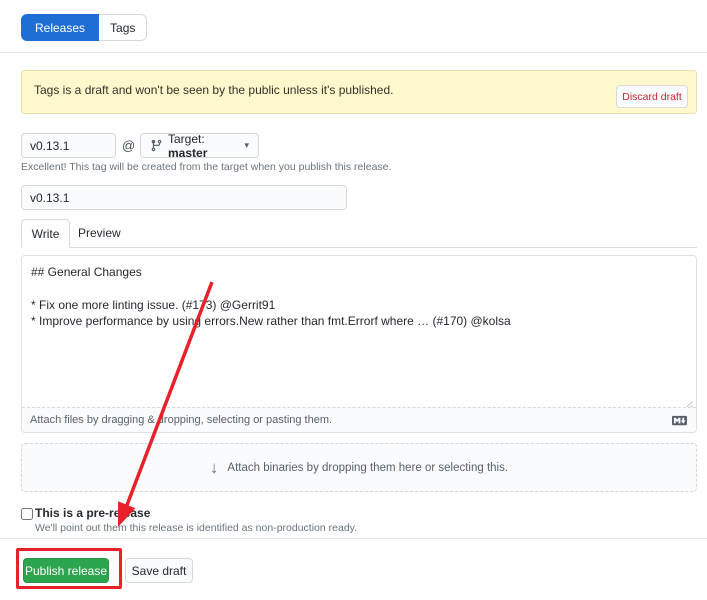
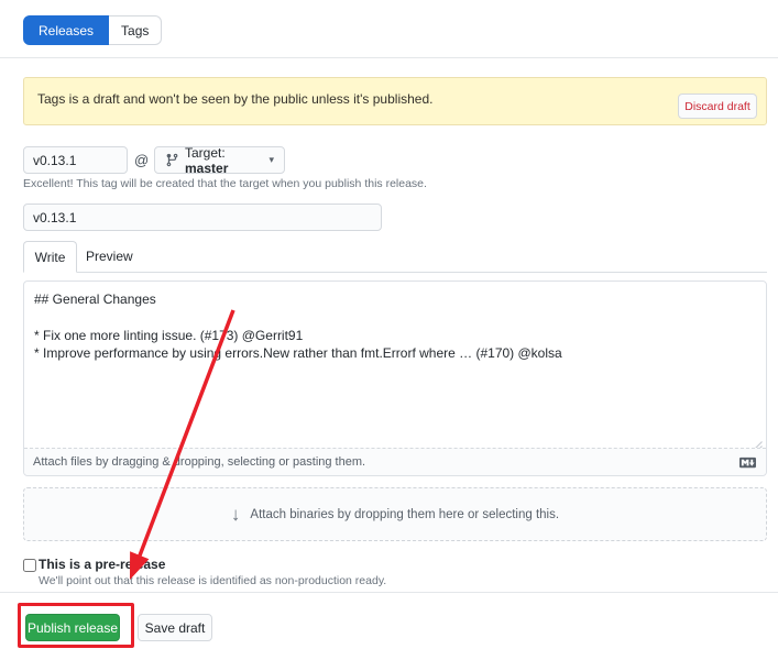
  Releases
  Tags
  Tags is a draft and won't be seen by the public unless it's published.
  Discard draft
  v0.13.1
  @
  Target: master
  ▾
- Excellent! This tag will be created from the target when you publish this release.
+ Excellent! This tag will be created that the target when you publish this release.
  v0.13.1
  Write
  Preview
  ## General Changes
  * Fix one more linting issue. (#13) @Gerrit91
  * Improve performance by usin errors.New rather than fmt.Errorf where … (#170) @kolsa
  Attach files by dragging &ropping, selecting or pasting them.
  ↓
  Attach binaries by dropping them here or selecting this.
  This is a pre-rease
- We'll point out them this release is identified as non-production ready.
+ We'll point out that this release is identified as non-production ready.
  Publish release
  Save draft
